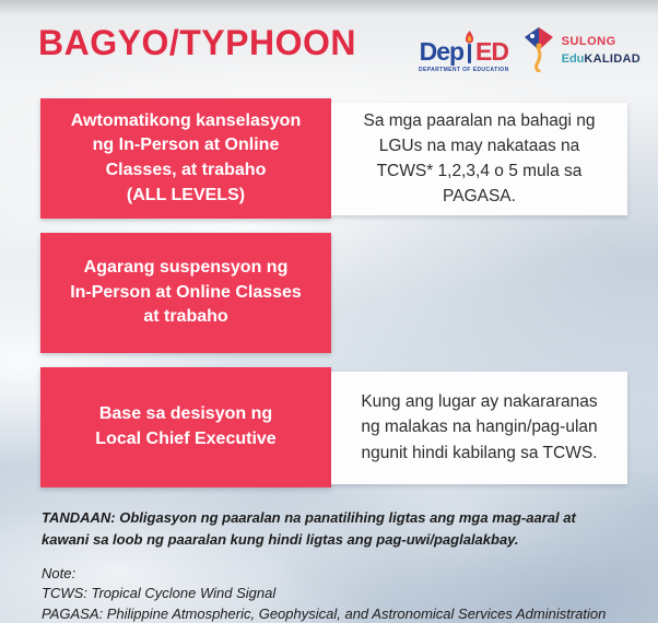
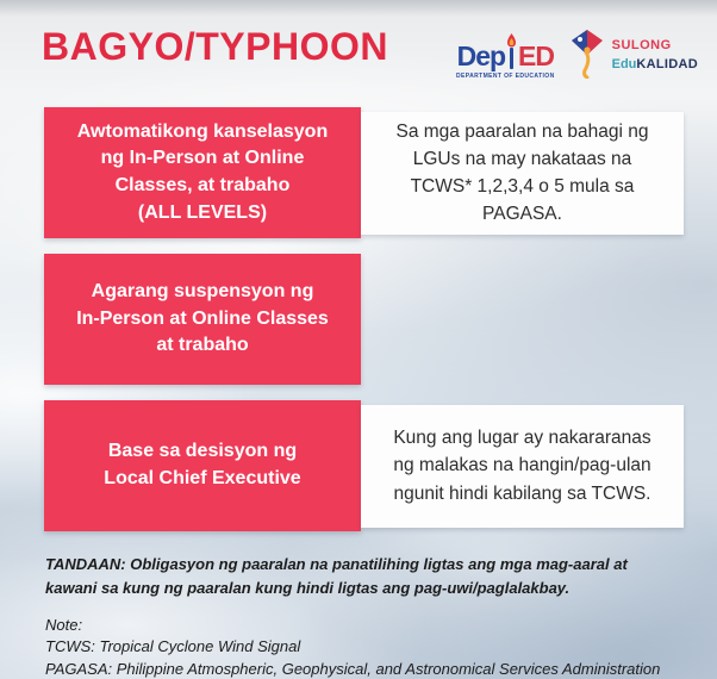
  BAGYO/TYPHOON
  Dep
  ED
  SULONG
  EduKALIDAD
  Awtomatikong kanselasyon
  ng In-Person at Online
  Classes, at trabaho
  (ALL LEVELS)
  Sa mga paaralan na bahagi ng
  LGUs na may nakataas na
  TCWS* 1,2,3,4 o 5 mula sa PAGASA.
  Agarang suspensyon ng
  In-Person at Online Classes
  at trabaho
  Base sa desisyon ng
  Local Chief Executive
  Kung ang lugar ay nakararanas
  ng malakas na hangin/pag-ulan
  ngunit hindi kabilang sa TCWS.
- TANDAAN: Obligasyon ng paaralan na panatilihing ligtas ang mga mag-aaral at kawani sa loob ng paaralan kung hindi ligtas ang pag-uwi/paglalakbay.
+ TANDAAN: Obligasyon ng paaralan na panatilihing ligtas ang mga mag-aaral at kawani sa kung ng paaralan kung hindi ligtas ang pag-uwi/paglalakbay.
  Note:
  TCWS: Tropical Cyclone Wind Signal
  PAGASA: Philippine Atmospheric, Geophysical, and Astronomical Services Administration
